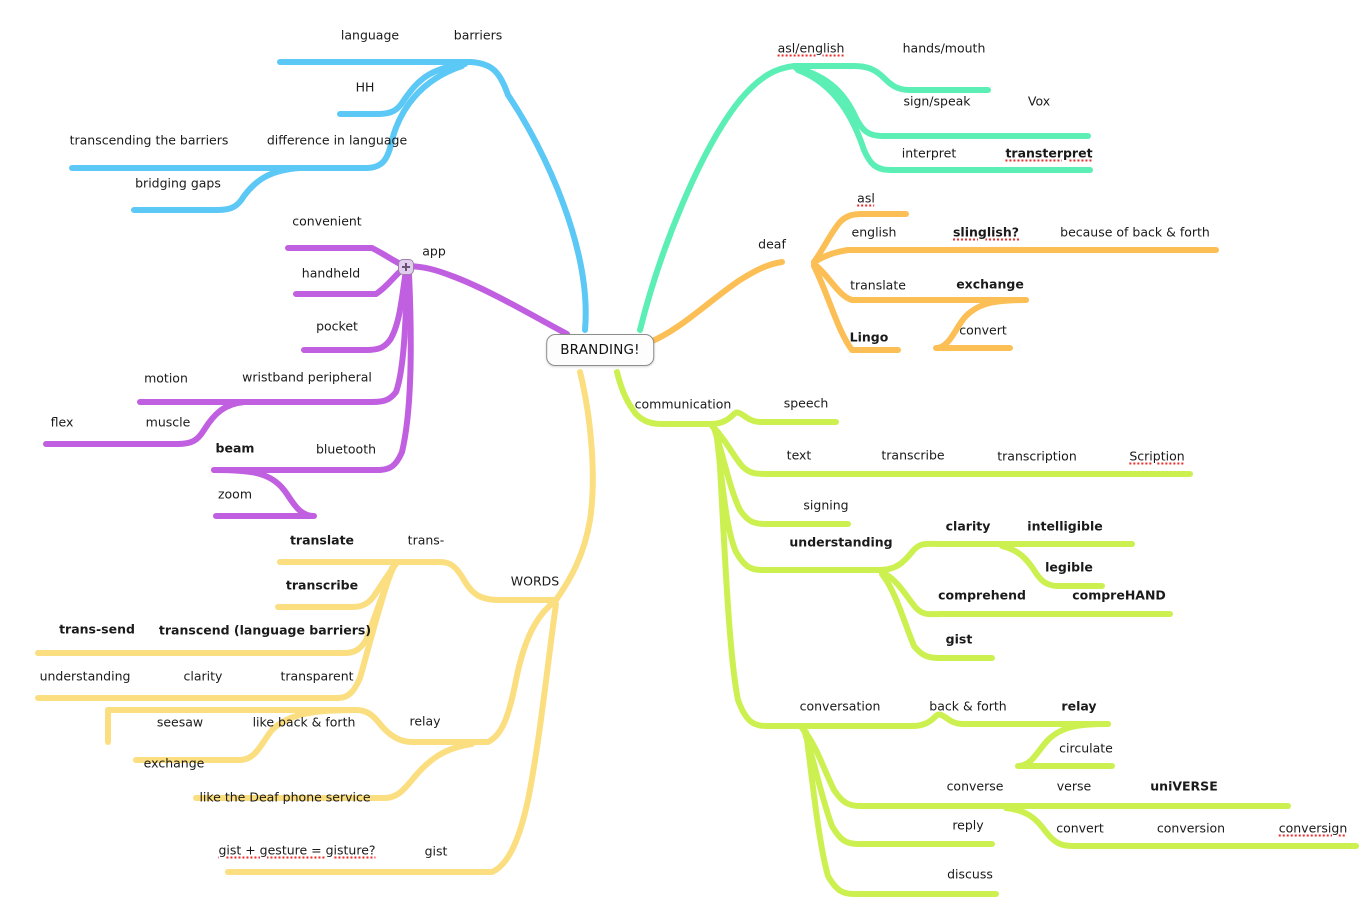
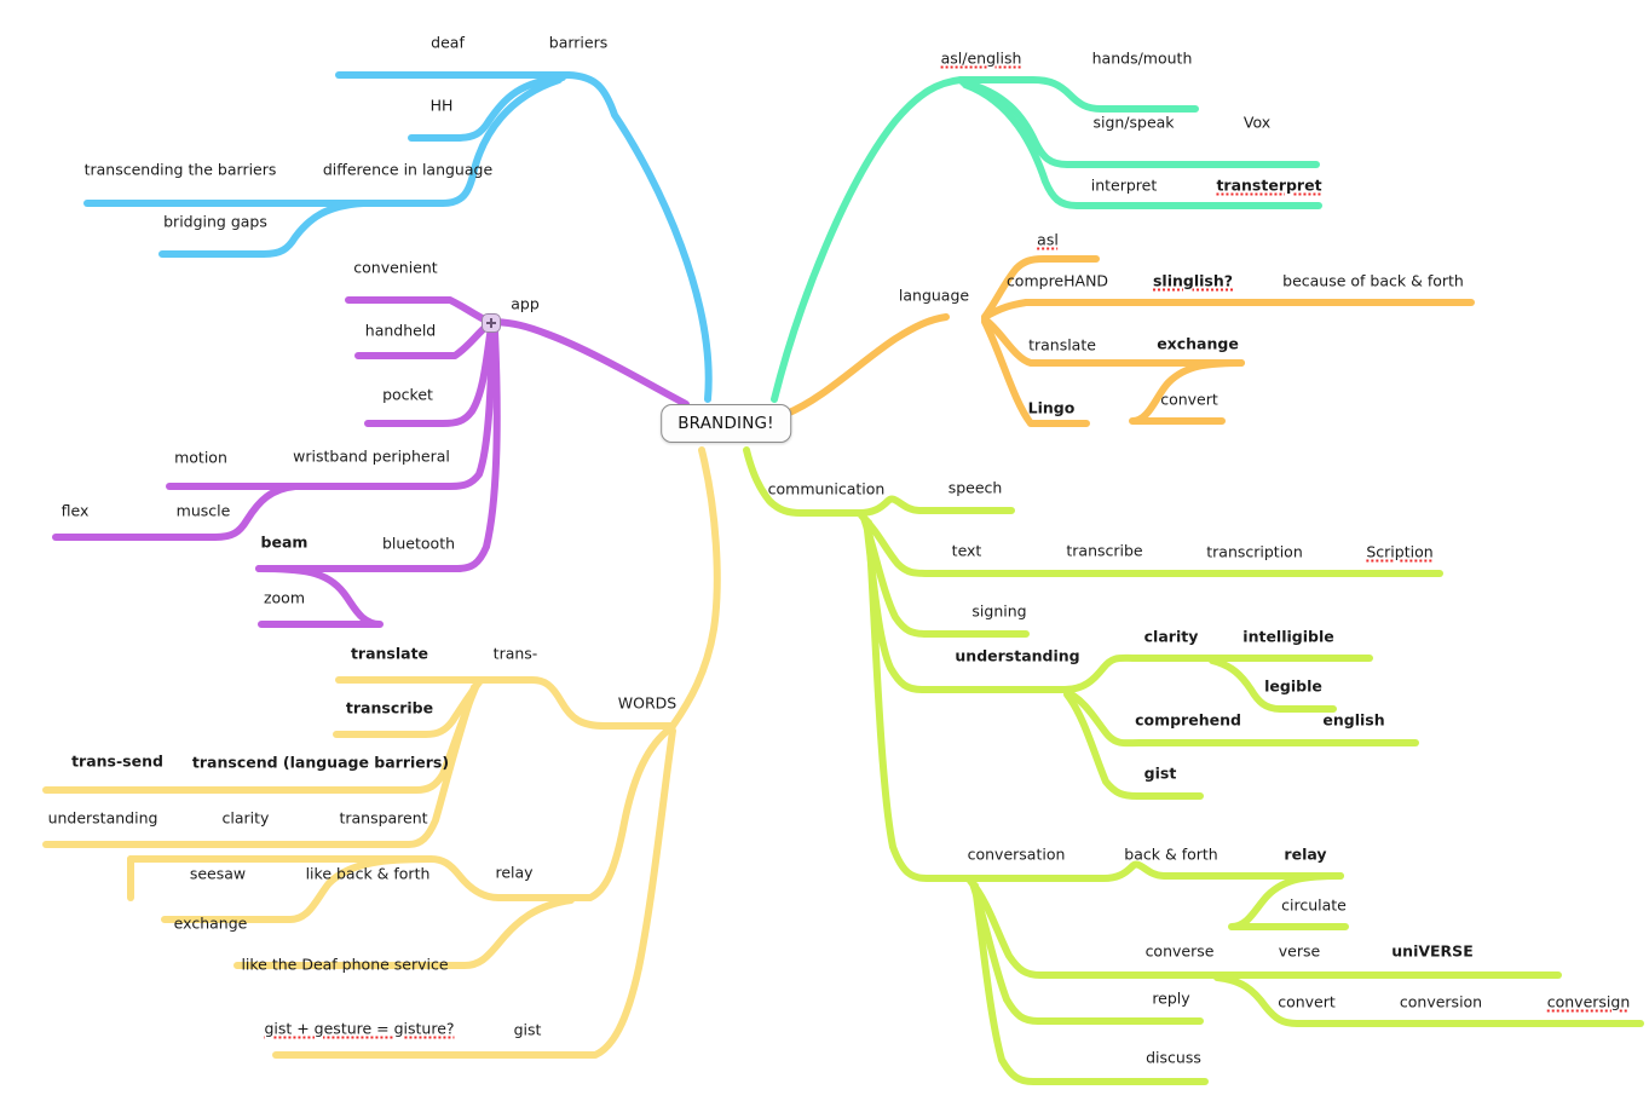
  BRANDING!
  barriers
- language
+ deaf
  HH
  difference in language
  transcending the barriers
  bridging gaps
  app
  convenient
  handheld
  pocket
  wristband peripheral
  motion
  muscle
  flex
  bluetooth
  beam
  zoom
  WORDS
  trans-
  translate
  transcribe
  transcend (language barriers)
  trans-send
  transparent
  clarity
  understanding
  relay
  like back & forth
  seesaw
  exchange
  like the Deaf phone service
  gist
  gist + gesture = gisture?
  asl/english
  hands/mouth
  sign/speak
  Vox
  interpret
  transterpret
- deaf
+ language
  asl
- english
+ compreHAND
  slinglish?
  because of back & forth
  translate
  exchange
  convert
  Lingo
  communication
  speech
  text
  transcribe
  transcription
  Scription
  signing
  understanding
  clarity
  intelligible
  legible
  comprehend
- compreHAND
+ english
  gist
  conversation
  back & forth
  relay
  circulate
  converse
  verse
  uniVERSE
  reply
  convert
  conversion
  conversign
  discuss
